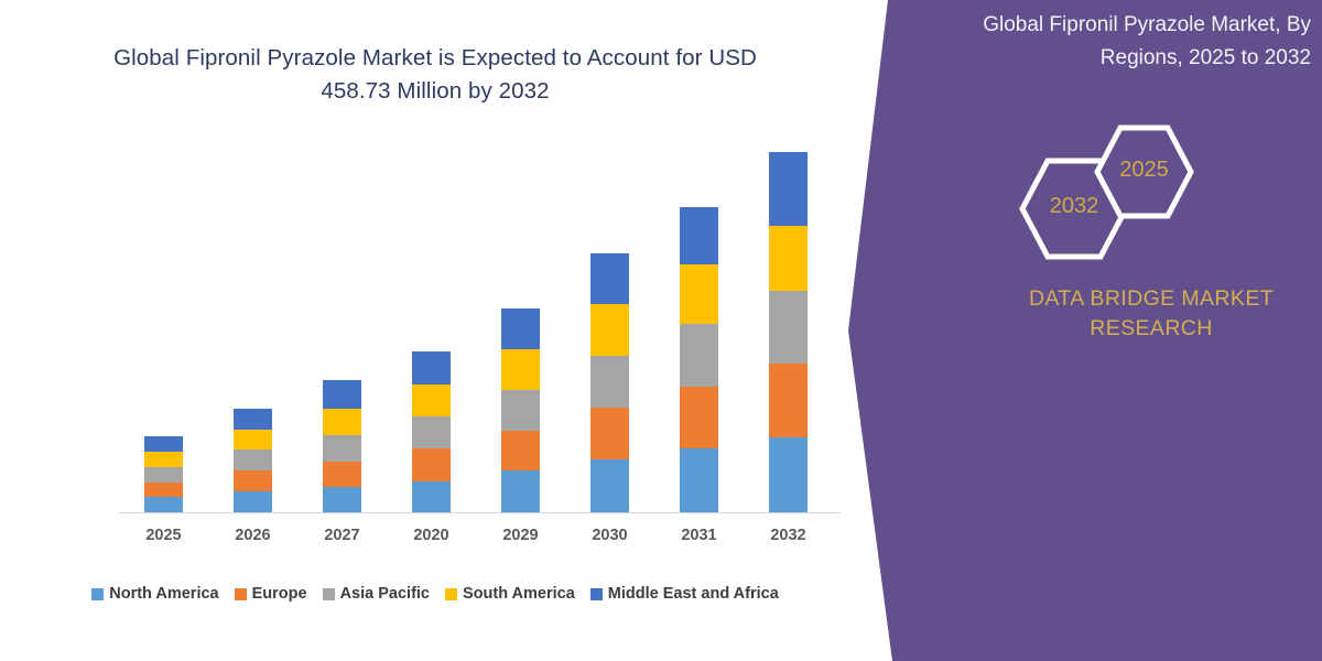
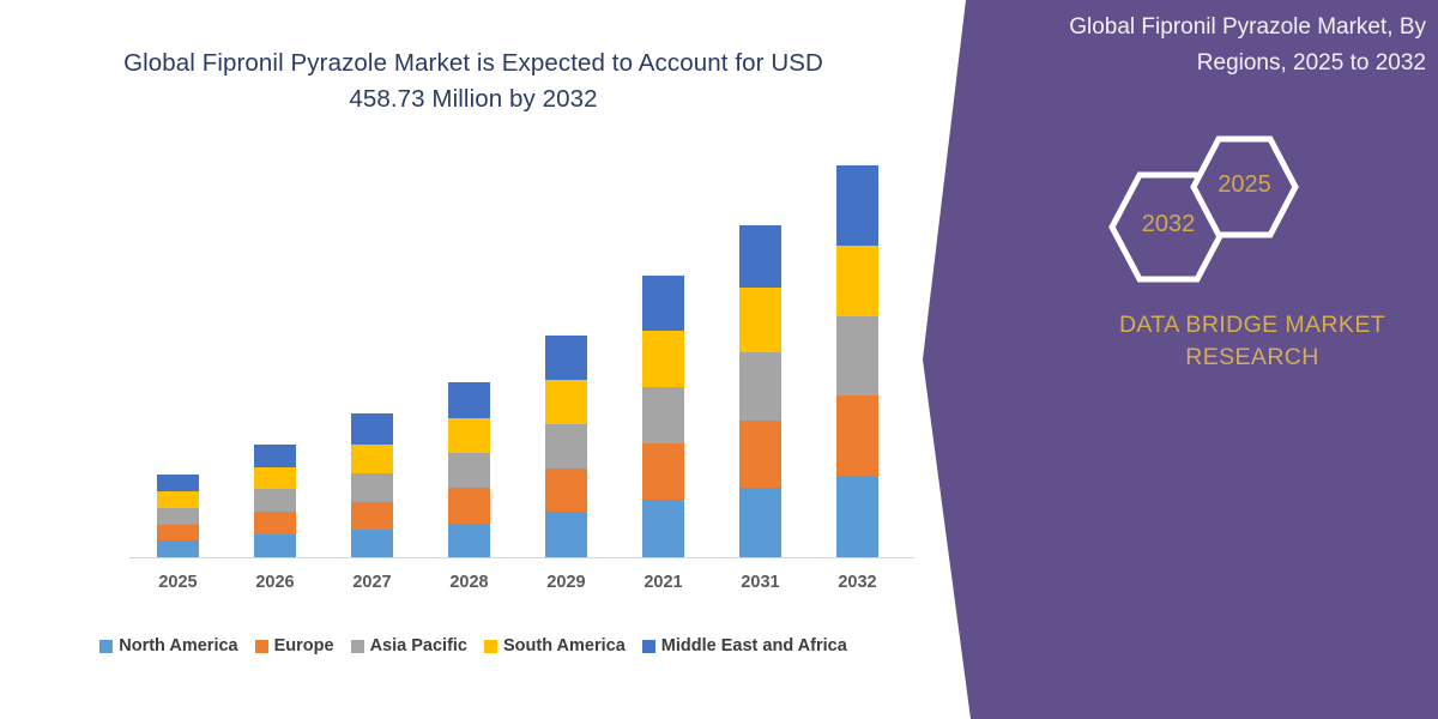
  Global Fipronil Pyrazole Market is Expected to Account for USD 458.73 Million by 2032
  2025
  2026
  2027
- 2020
+ 2028
  2029
- 2030
+ 2021
  2031
  2032
  North America
  Europe
  Asia Pacific
  South America
  Middle East and Africa
  Global Fipronil Pyrazole Market, By Regions, 2025 to 2032
  2032
  2025
  DATA BRIDGE MARKET RESEARCH
